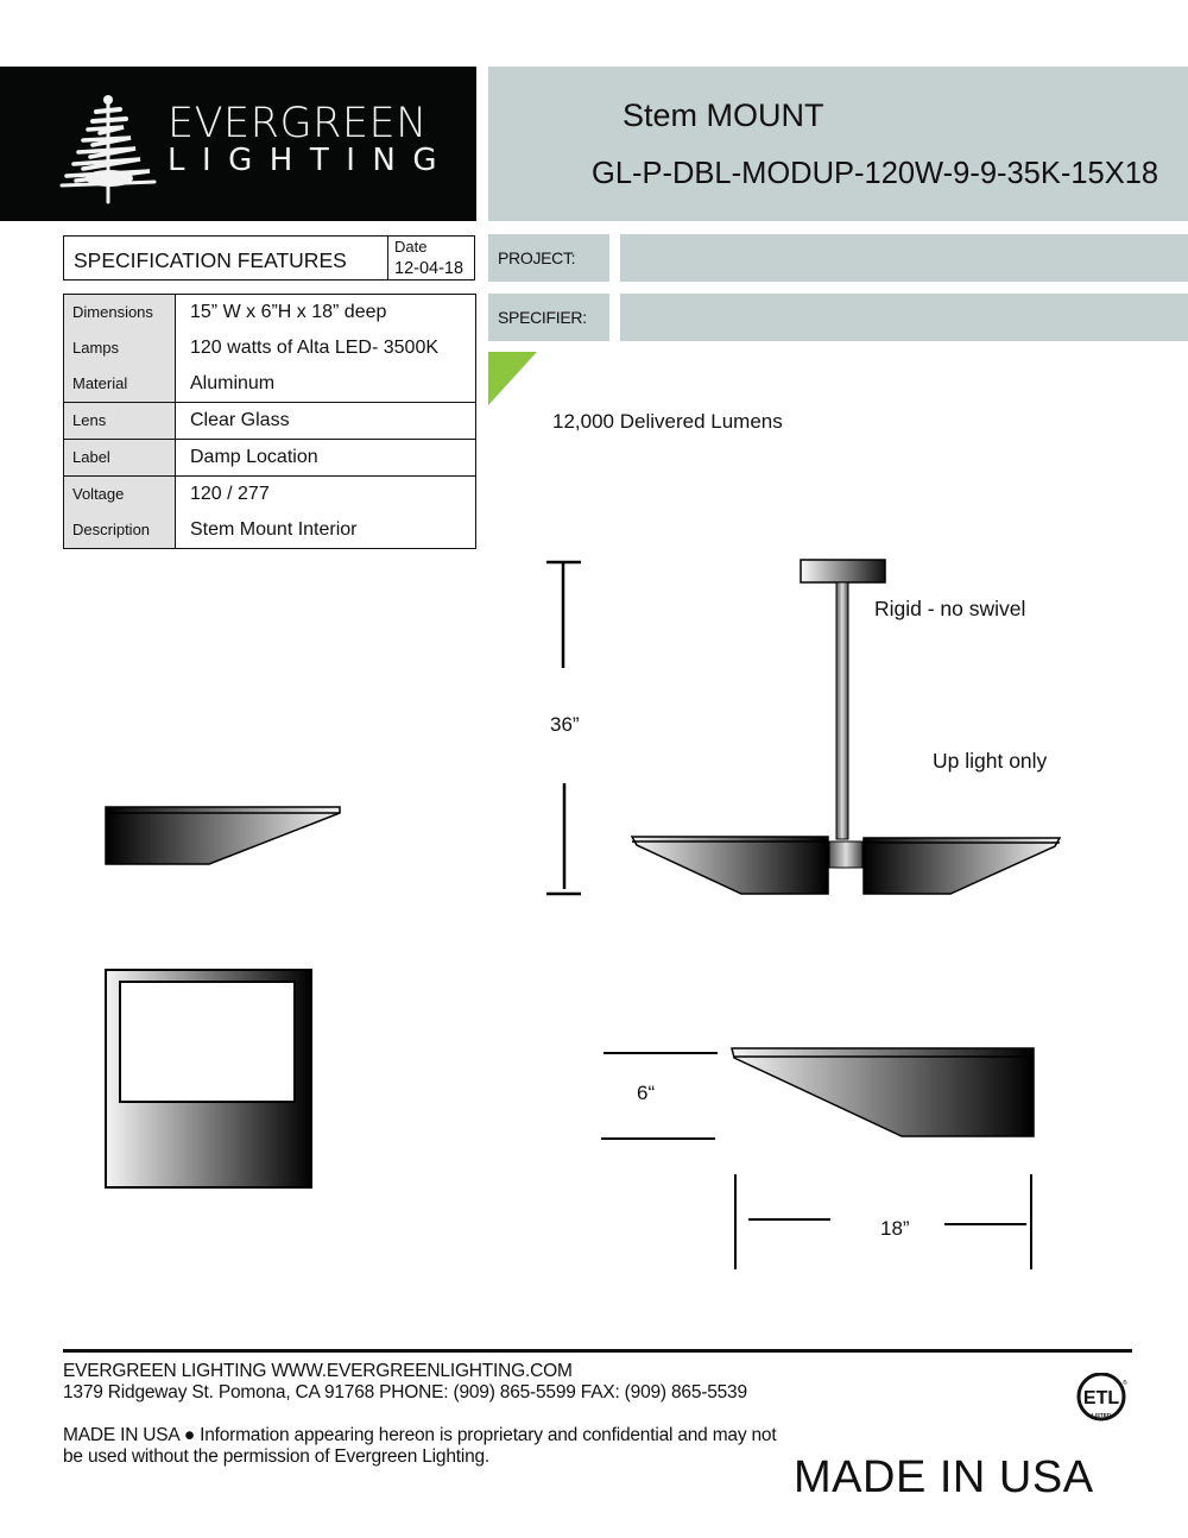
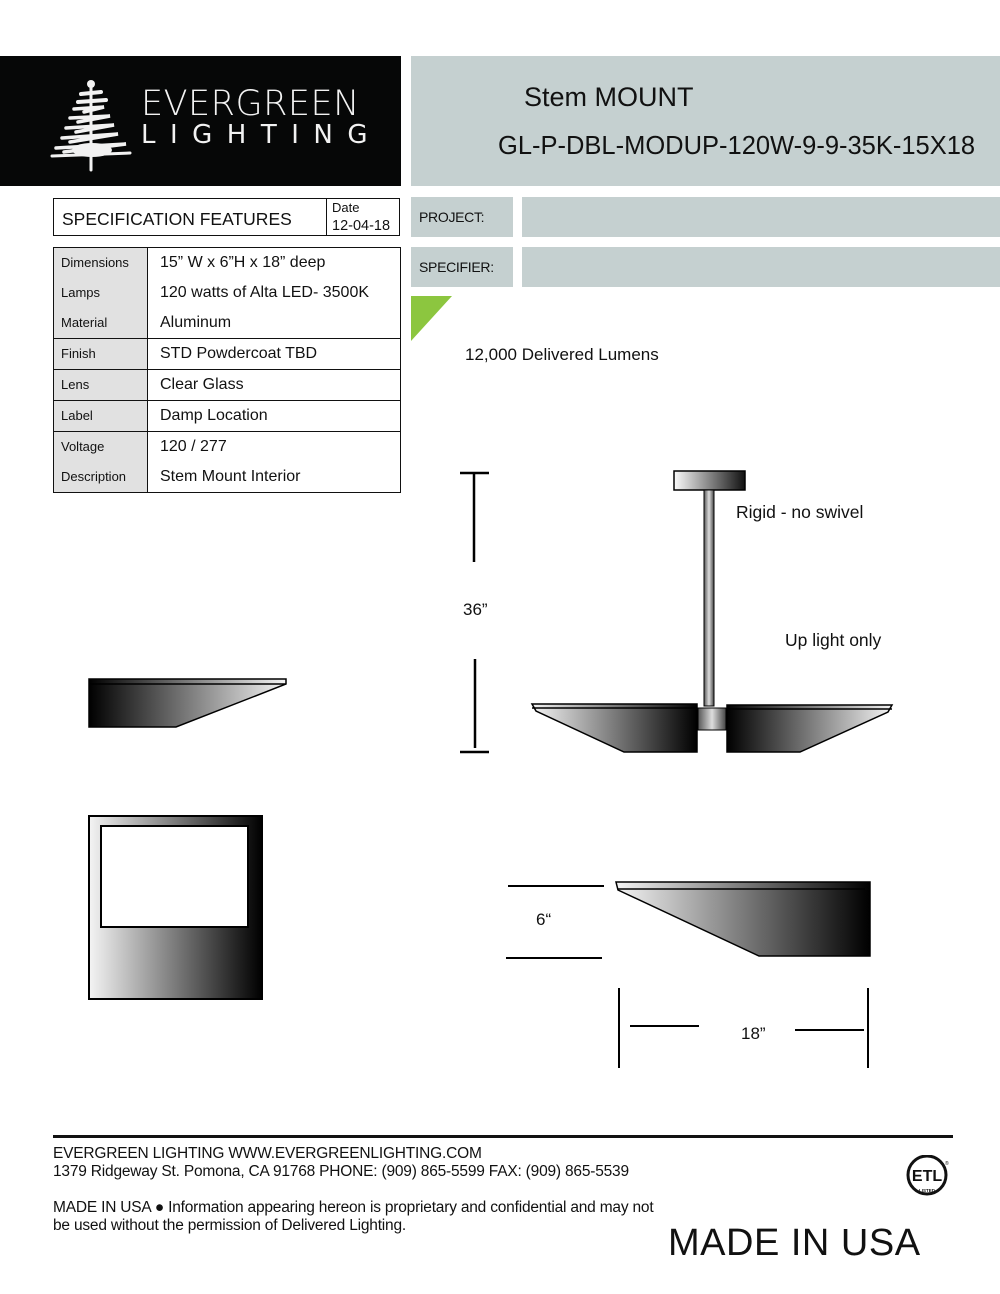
  EVERGREEN
  LIGHTING
  Stem MOUNT
  GL-P-DBL-MODUP-120W-9-9-35K-15X18
  SPECIFICATION FEATURES
  Date
  12-04-18
  Dimensions Lamps Material	15” W x 6”H x 18” deep 120 watts of Alta LED- 3500K Aluminum
+ Finish	STD Powdercoat TBD
  Lens	Clear Glass
  Label	Damp Location
  Voltage Description	120 / 277 Stem Mount Interior
  PROJECT:
  SPECIFIER:
  12,000 Delivered Lumens
  36”
  Rigid - no swivel
  Up light only
  6“
  18”
  EVERGREEN LIGHTING WWW.EVERGREENLIGHTING.COM
  1379 Ridgeway St. Pomona, CA 91768 PHONE: (909) 865-5599 FAX: (909) 865-5539
  MADE IN USA ● Information appearing hereon is proprietary and confidential and may not
- be used without the permission of Evergreen Lighting.
+ be used without the permission of Delivered Lighting.
  MADE IN USA
  ETL
